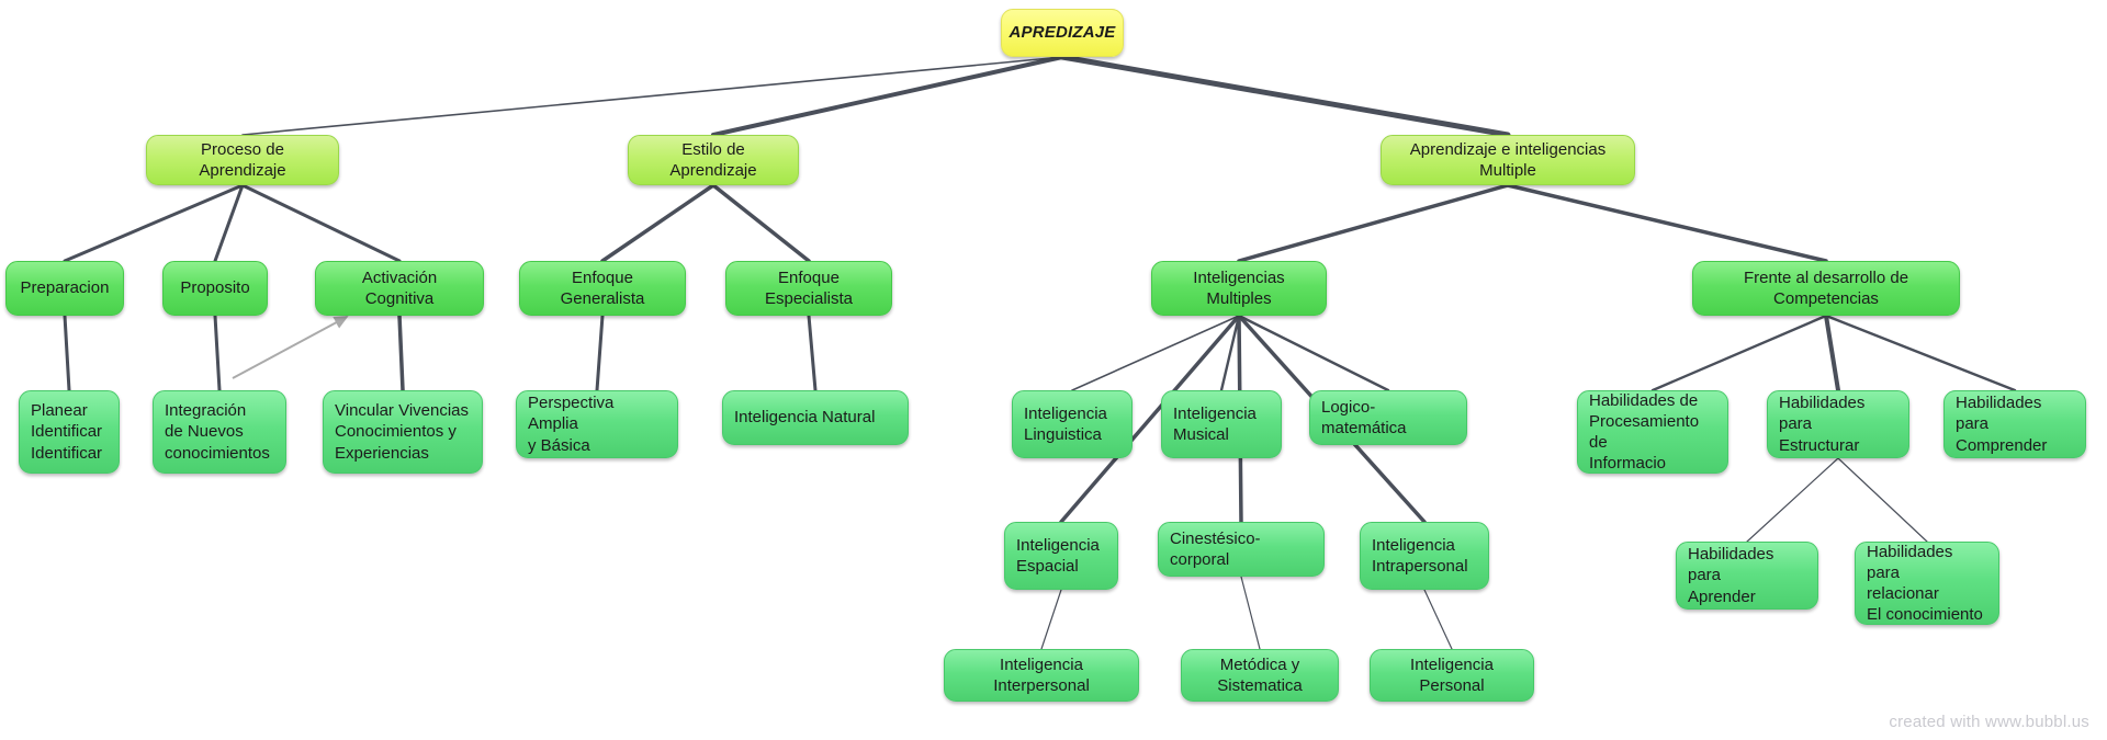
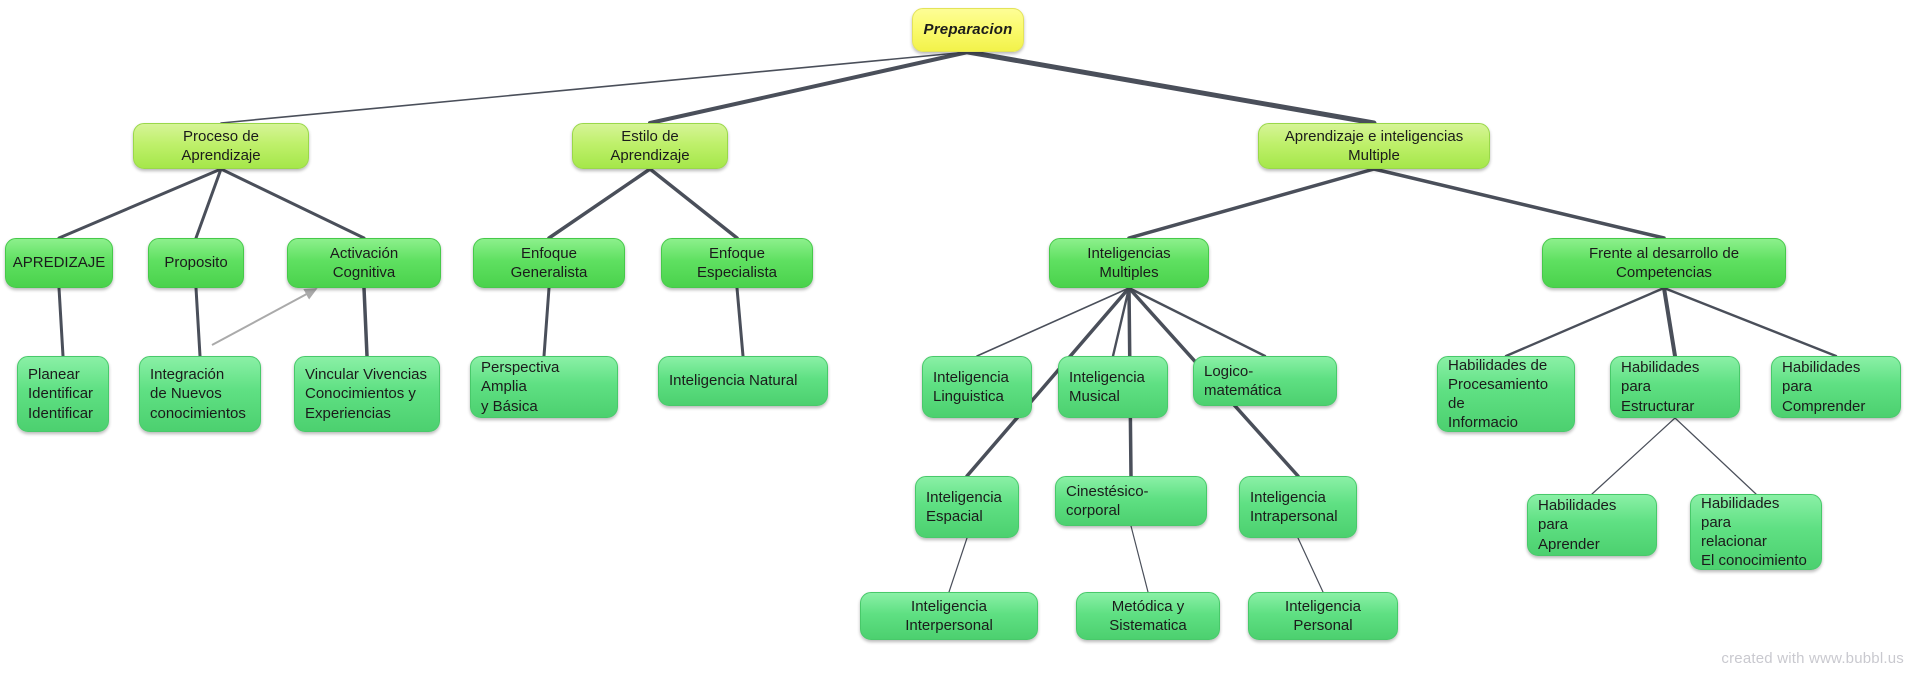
- APREDIZAJE
+ Preparacion
  Proceso de Aprendizaje
  Estilo de Aprendizaje
  Aprendizaje e inteligencias Multiple
- Preparacion
+ APREDIZAJE
  Proposito
  Activación Cognitiva
  Enfoque Generalista
  Enfoque Especialista
  Inteligencias Multiples
  Frente al desarrollo de Competencias
  Planear
  Identificar
  Identificar
  Integración
  de Nuevos
  conocimientos
  Vincular Vivencias
  Conocimientos y
  Experiencias
  Perspectiva Amplia
  y Básica
  Inteligencia Natural
  Inteligencia
  Linguistica
  Inteligencia
  Musical
  Logico-matemática
  Inteligencia
  Espacial
  Cinestésico-corporal
  Inteligencia
  Intrapersonal
  Inteligencia Interpersonal
  Metódica y Sistematica
  Inteligencia Personal
  Habilidades de
  Procesamiento de
  Informacio
  Habilidades para
  Estructurar
  Habilidades para
  Comprender
  Habilidades para
  Aprender
  Habilidades para
  relacionar
  El conocimiento
  created with www.bubbl.us
